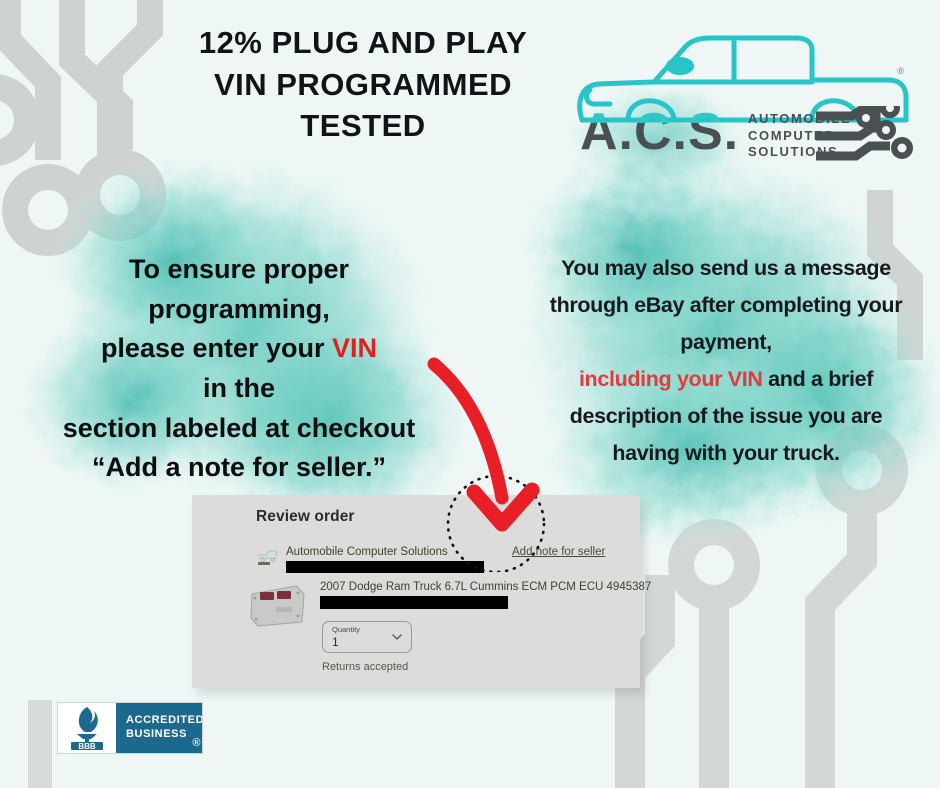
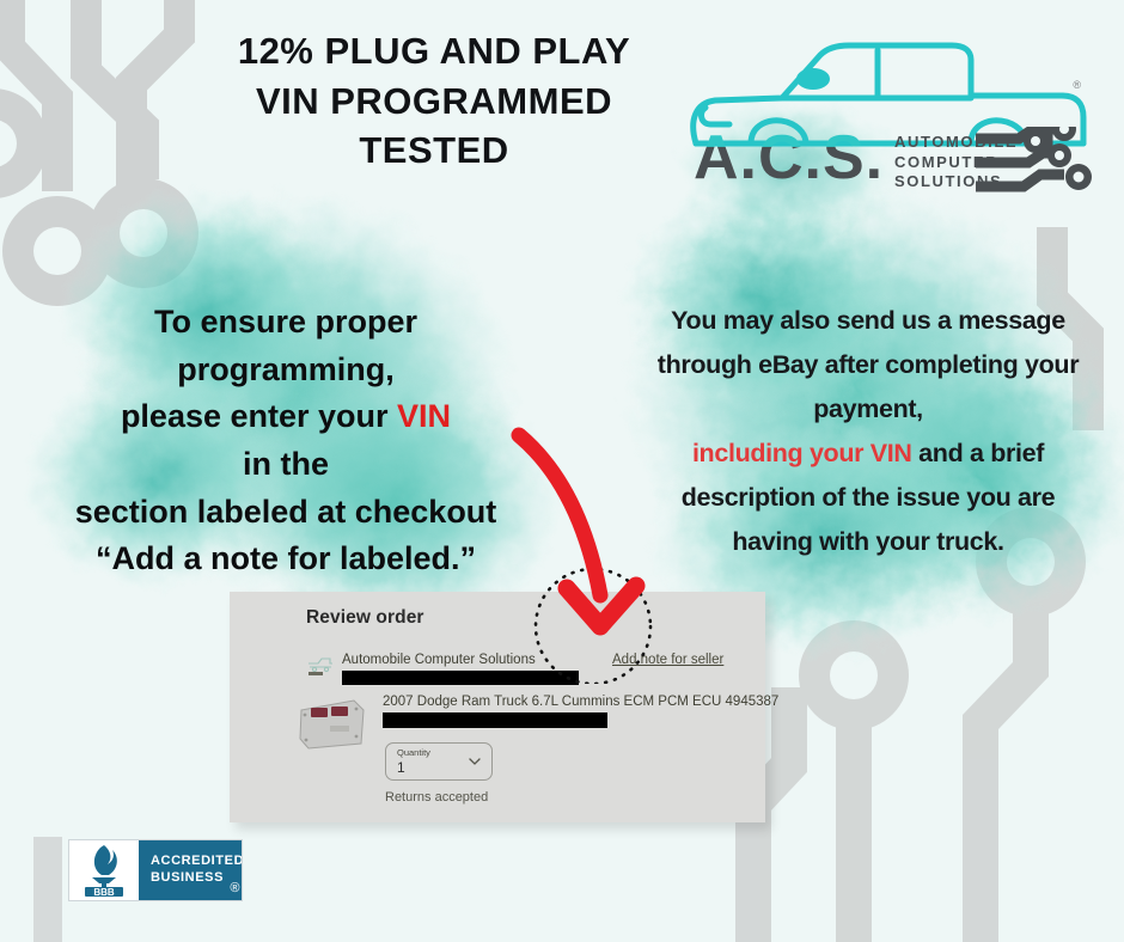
  12% PLUG AND PLAY
  VIN PROGRAMMED
  TESTED
  ®
  A.C.S.
  COMPUT
  SOLUTIO
  To ensure proper
  programming,
  please enter your VIN
  in the
  section labeled at checkout
- “Add a note for seller.”
+ “Add a note for labeled.”
  You may also send us a message
  through eBay after completing your
  payment,
  including your VIN and a brief
  description of the issue you are
  having with your truck.
  Review order
  Automobile Computer Solutions
  Add note for seller
  2007 Dodge Ram Truck 6.7L Cummins ECM PCM ECU 4945387
  Quantity
  1
  Returns accepted
  BBB
  ACCREDITED
  BUSINESS
  ®
